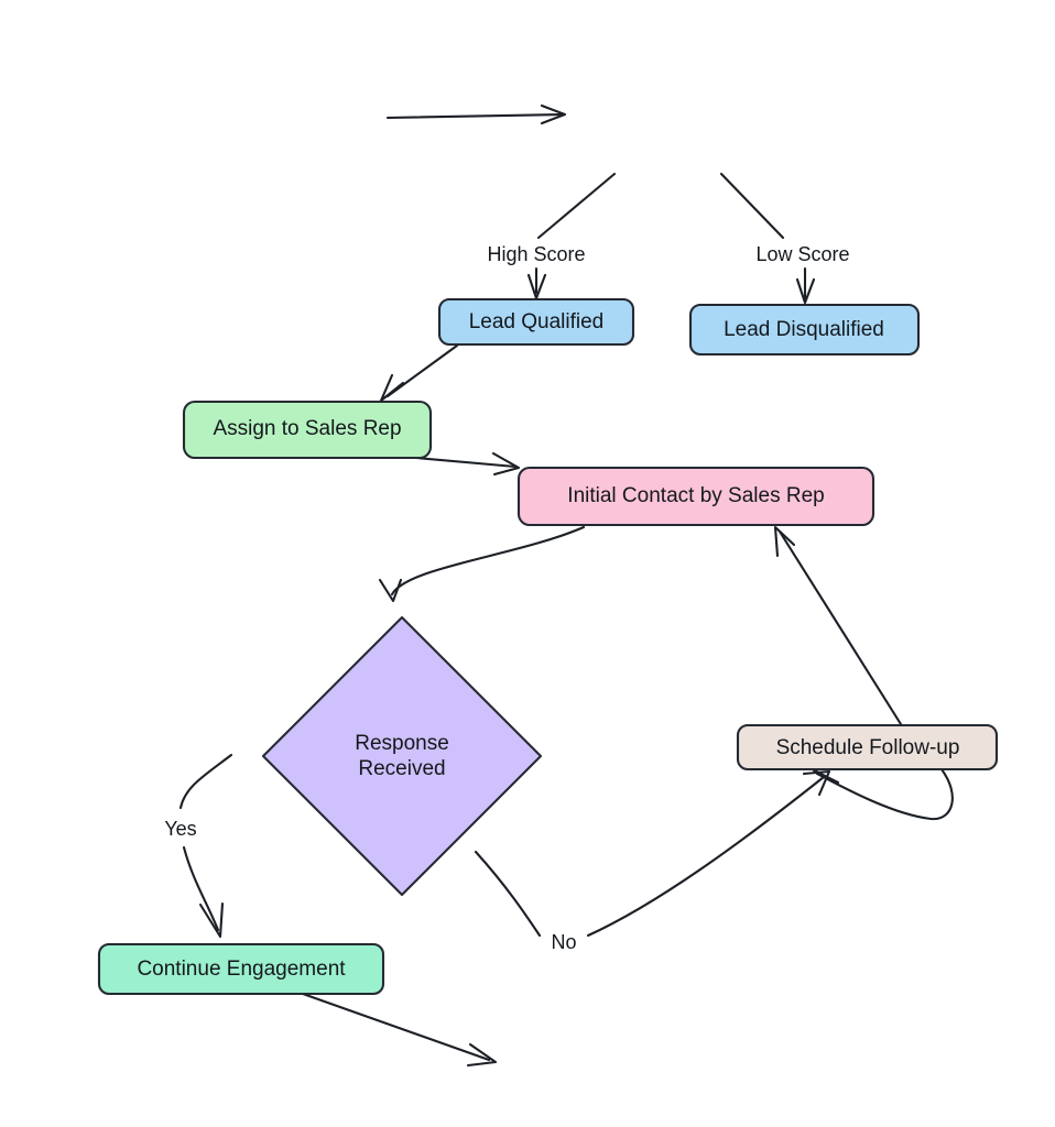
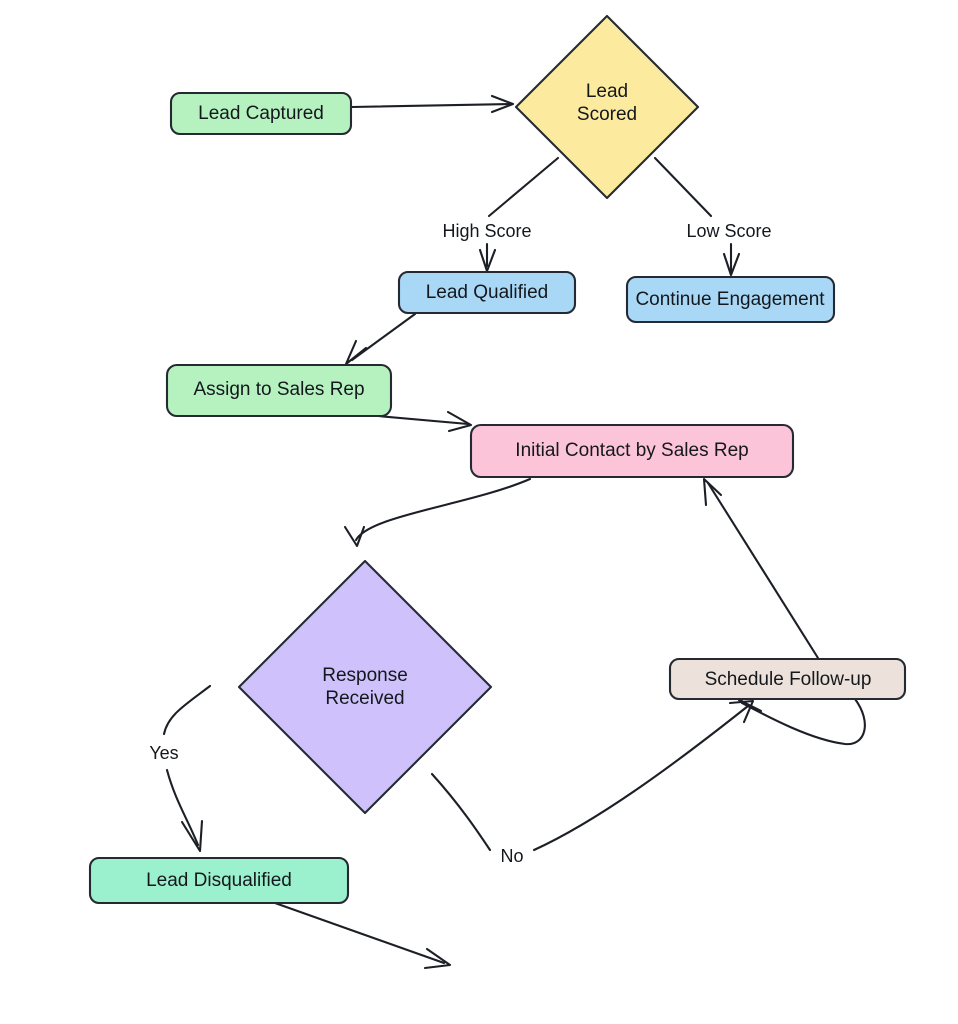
  High Score
  Low Score
  Yes
  No
+ Lead Captured
+ Lead
+ Scored
  Lead Qualified
- Lead Disqualified
+ Continue Engagement
  Assign to Sales Rep
  Initial Contact by Sales Rep
  Response
  Received
  Schedule Follow-up
- Continue Engagement
+ Lead Disqualified
